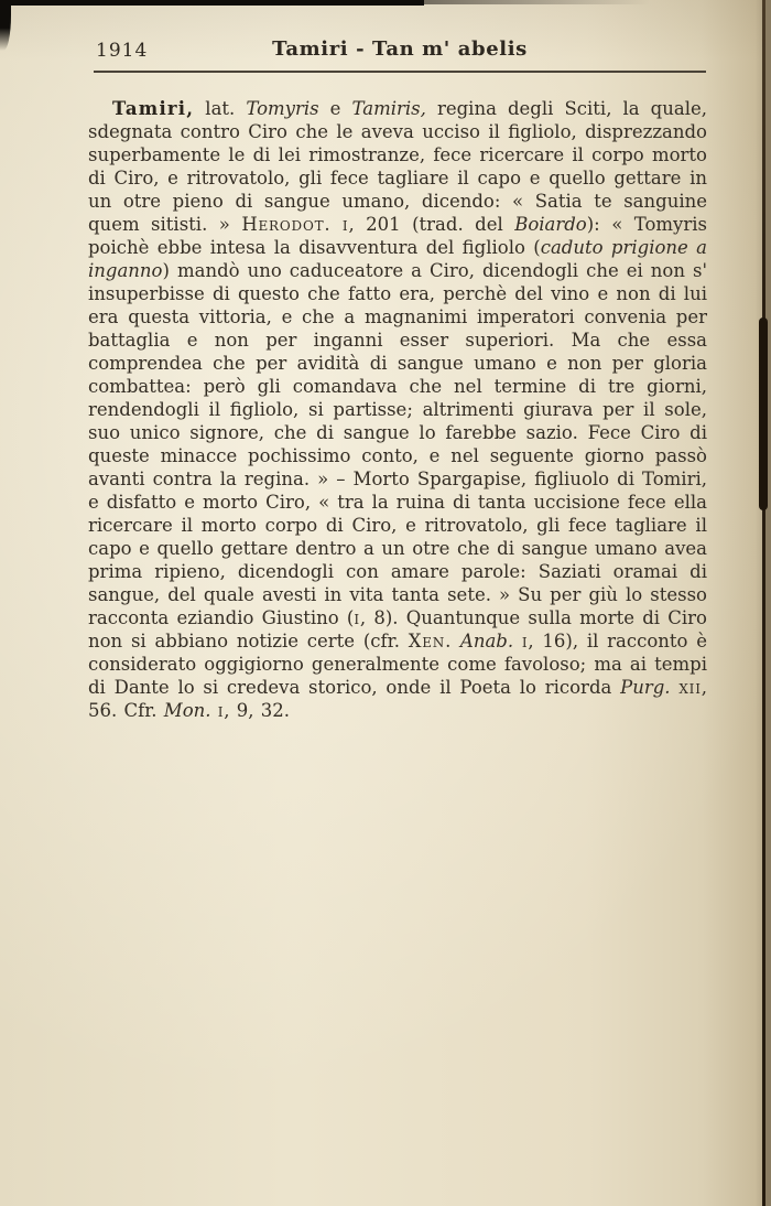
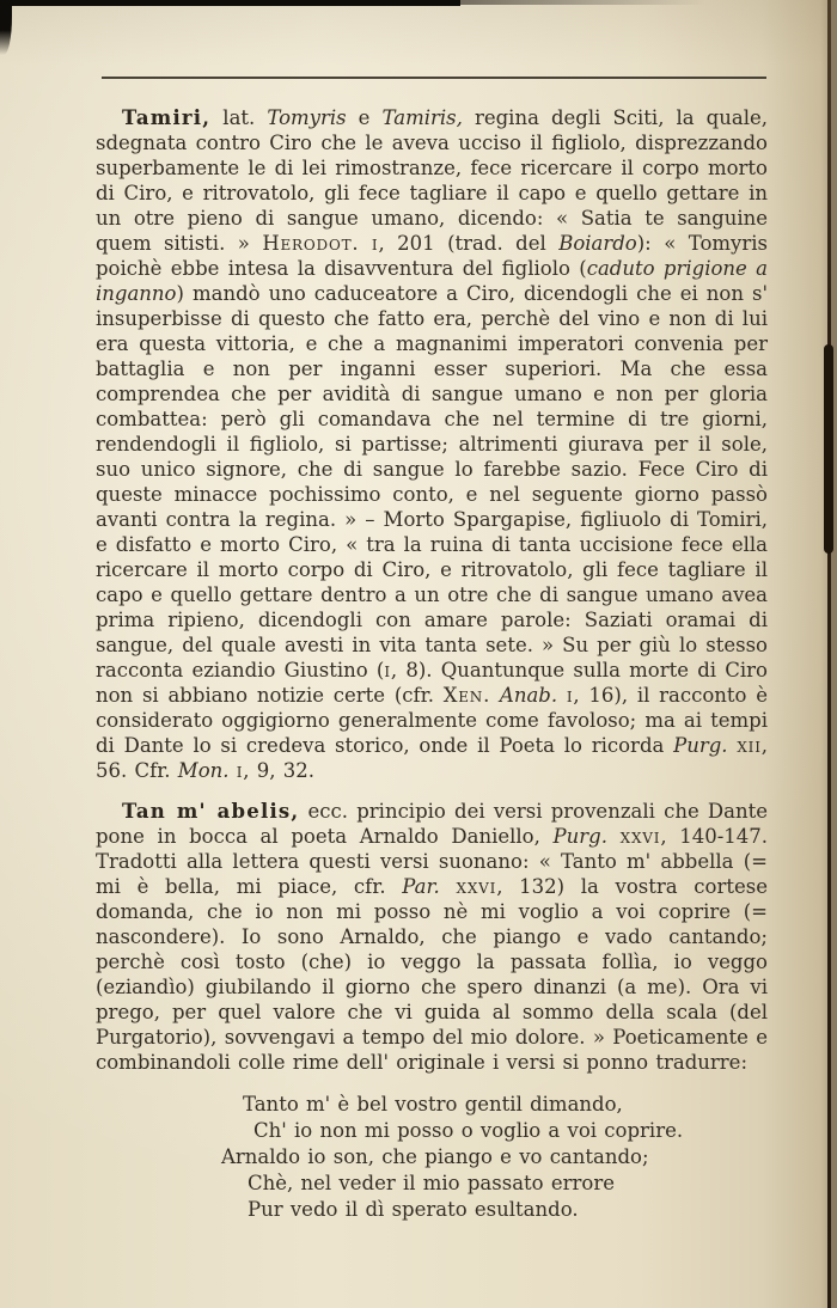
- 1914
- Tamiri - Tan m' abelis
  Tamiri, lat. Tomyris e Tamiris, regina degli Sciti, la quale, sdegnata contro Ciro che le aveva ucciso il figliolo, disprezzando superbamente le di lei rimostranze, fece ricercare il corpo morto di Ciro, e ritrovatolo, gli fece tagliare il capo e quello gettare in un otre pieno di sangue umano, dicendo: « Satia te sanguine quem sitisti. » Herodot. i, 201 (trad. del Boiardo): « Tomyris poichè ebbe intesa la disavventura del figliolo (caduto prigione a inganno) mandò uno caduceatore a Ciro, dicendogli che ei non s' insuperbisse di questo che fatto era, perchè del vino e non di lui era questa vittoria, e che a magnanimi imperatori convenia per battaglia e non per inganni esser superiori. Ma che essa comprendea che per avidità di sangue umano e non per gloria combattea: però gli comandava che nel termine di tre giorni, rendendogli il figliolo, si partisse; altrimenti giurava per il sole, suo unico signore, che di sangue lo farebbe sazio. Fece Ciro di queste minacce pochissimo conto, e nel seguente giorno passò avanti contra la regina. » – Morto Spargapise, figliuolo di Tomiri, e disfatto e morto Ciro, « tra la ruina di tanta uccisione fece ella ricercare il morto corpo di Ciro, e ritrovatolo, gli fece tagliare il capo e quello gettare dentro a un otre che di sangue umano avea prima ripieno, dicendogli con amare parole: Saziati oramai di sangue, del quale avesti in vita tanta sete. » Su per giù lo stesso racconta eziandio Giustino (i, 8). Quantunque sulla morte di Ciro non si abbiano notizie certe (cfr. Xen. Anab. i, 16), il racconto è considerato oggigiorno generalmente come favoloso; ma ai tempi di Dante lo si credeva storico, onde il Poeta lo ricorda Purg. xii, 56. Cfr. Mon. i, 9, 32.
+ Tan m' abelis, ecc. principio dei versi provenzali che Dante pone in bocca al poeta Arnaldo Daniello, Purg. xxvi, 140-147. Tradotti alla lettera questi versi suonano: « Tanto m' abbella (= mi è bella, mi piace, cfr. Par. xxvi, 132) la vostra cortese domanda, che io non mi posso nè mi voglio a voi coprire (= nascondere). Io sono Arnaldo, che piango e vado cantando; perchè così tosto (che) io veggo la passata follìa, io veggo (eziandìo) giubilando il giorno che spero dinanzi (a me). Ora vi prego, per quel valore che vi guida al sommo della scala (del Purgatorio), sovvengavi a tempo del mio dolore. » Poeticamente e combinandoli colle rime dell' originale i versi si ponno tradurre:
+ Tanto m' è bel vostro gentil dimando,
+ Ch' io non mi posso o voglio a voi coprire.
+ Arnaldo io son, che piango e vo cantando;
+ Chè, nel veder il mio passato errore
+ Pur vedo il dì sperato esultando.
